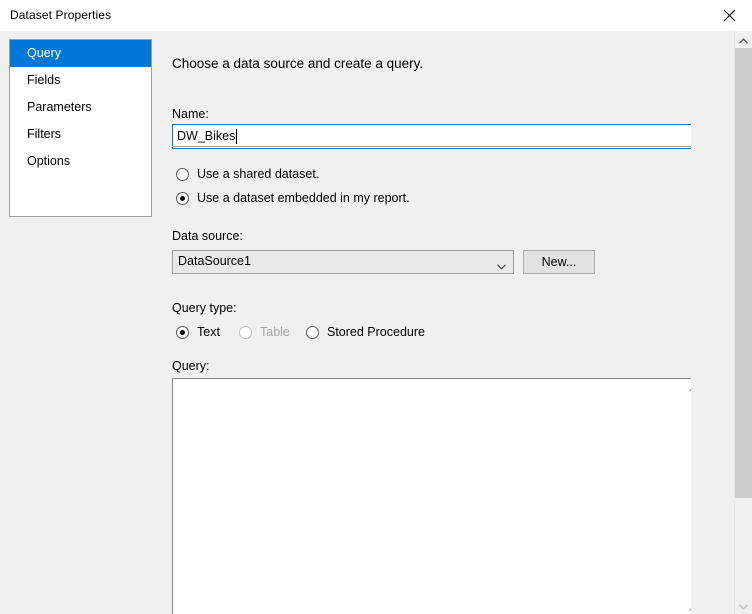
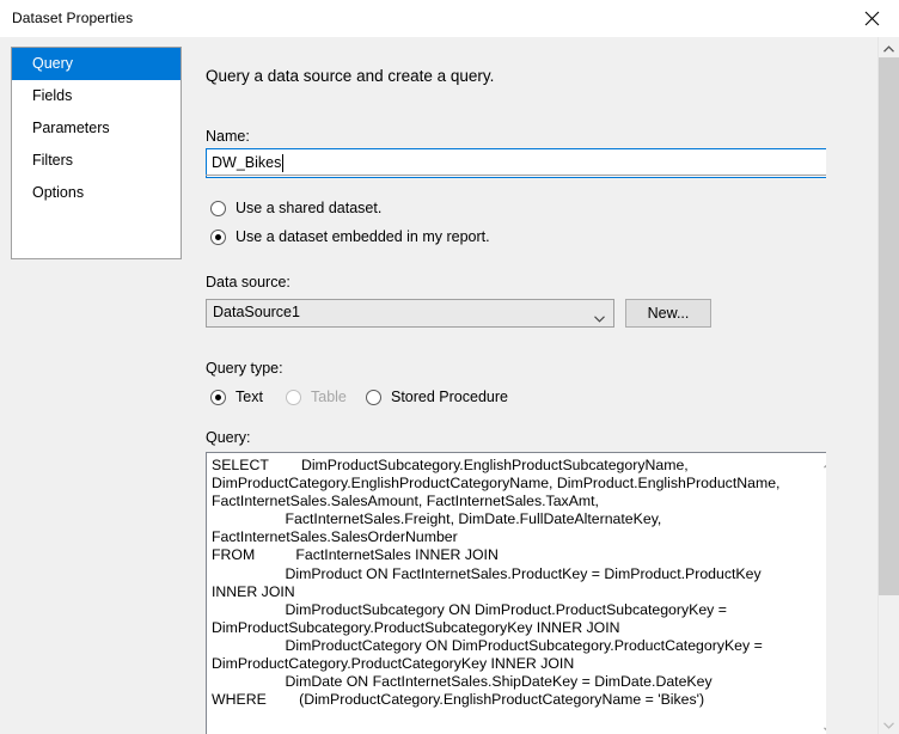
  Dataset Properties
  Query
  Fields
  Parameters
  Filters
  Options
- Choose a data source and create a query.
+ Query a data source and create a query.
  Name:
  DW_Bikes
  Use a shared dataset.
  Use a dataset embedded in my report.
  Data source:
  DataSource1
  New...
  Query type:
  Text
  Table
  Stored Procedure
  Query:
+ SELECT DimProductSubcategory.EnglishProductSubcategoryName, DimProductCategory.EnglishProductCategoryName, DimProduct.EnglishProductName, FactInternetSales.SalesAmount, FactInternetSales.TaxAmt,
+ FactInternetSales.Freight, DimDate.FullDateAlternateKey, FactInternetSales.SalesOrderNumber
+ FROM FactInternetSales INNER JOIN
+ DimProduct ON FactInternetSales.ProductKey = DimProduct.ProductKey INNER JOIN
+ DimProductSubcategory ON DimProduct.ProductSubcategoryKey = DimProductSubcategory.ProductSubcategoryKey INNER JOIN
+ DimProductCategory ON DimProductSubcategory.ProductCategoryKey = DimProductCategory.ProductCategoryKey INNER JOIN
+ DimDate ON FactInternetSales.ShipDateKey = DimDate.DateKey
+ WHERE (DimProductCategory.EnglishProductCategoryName = 'Bikes')
